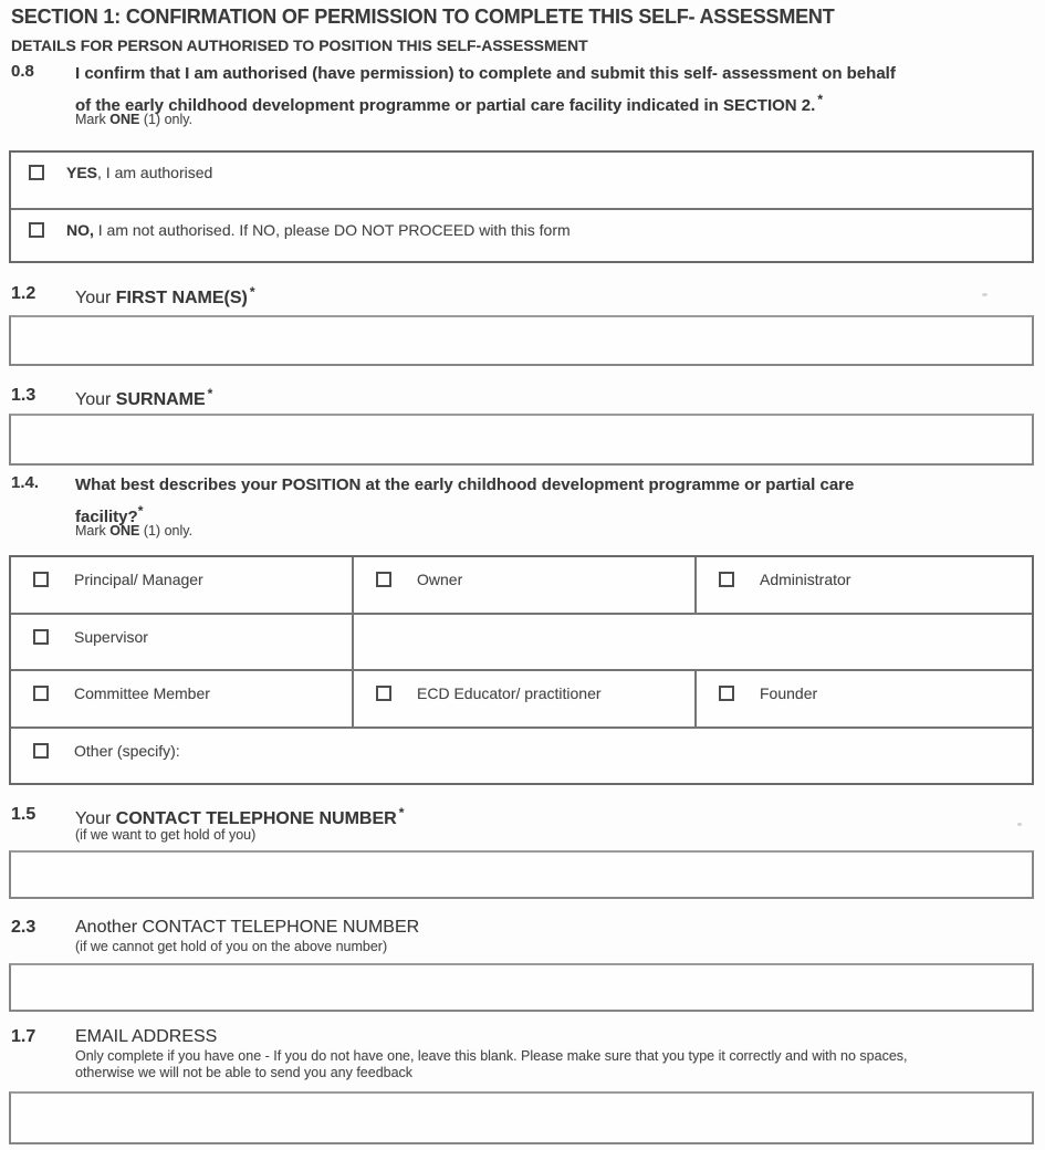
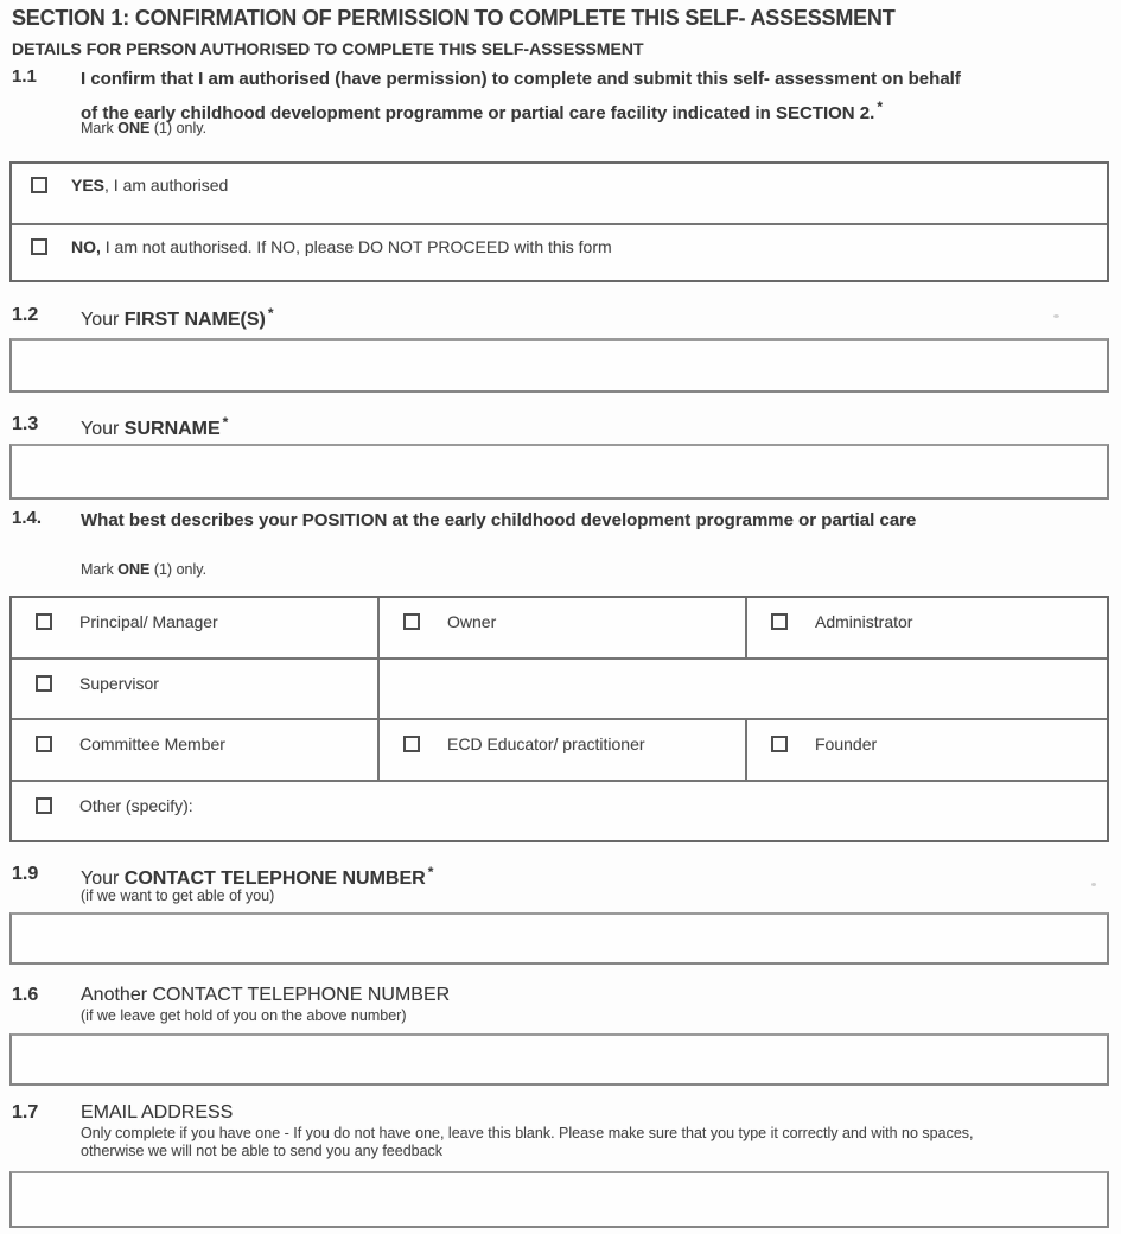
  SECTION 1: CONFIRMATION OF PERMISSION TO COMPLETE THIS SELF- ASSESSMENT
- DETAILS FOR PERSON AUTHORISED TO POSITION THIS SELF-ASSESSMENT
+ DETAILS FOR PERSON AUTHORISED TO COMPLETE THIS SELF-ASSESSMENT
- 0.8
+ 1.1
  I confirm that I am authorised (have permission) to complete and submit this self- assessment on behalf
  of the early childhood development programme or partial care facility indicated in SECTION 2. *
  Mark ONE (1) only.
  YES, I am authorised
  NO, I am not authorised. If NO, please DO NOT PROCEED with this form
  1.2
  Your FIRST NAME(S) *
  1.3
  Your SURNAME *
  1.4.
  What best describes your POSITION at the early childhood development programme or partial care
- facility?*
  Mark ONE (1) only.
  Principal/ Manager
  Owner
  Administrator
  Supervisor
  Committee Member
  ECD Educator/ practitioner
  Founder
  Other (specify):
- 1.5
+ 1.9
  Your CONTACT TELEPHONE NUMBER *
- (if we want to get hold of you)
+ (if we want to get able of you)
- 2.3
+ 1.6
  Another CONTACT TELEPHONE NUMBER
- (if we cannot get hold of you on the above number)
+ (if we leave get hold of you on the above number)
  1.7
  EMAIL ADDRESS
  Only complete if you have one - If you do not have one, leave this blank. Please make sure that you type it correctly and with no spaces,
  otherwise we will not be able to send you any feedback
